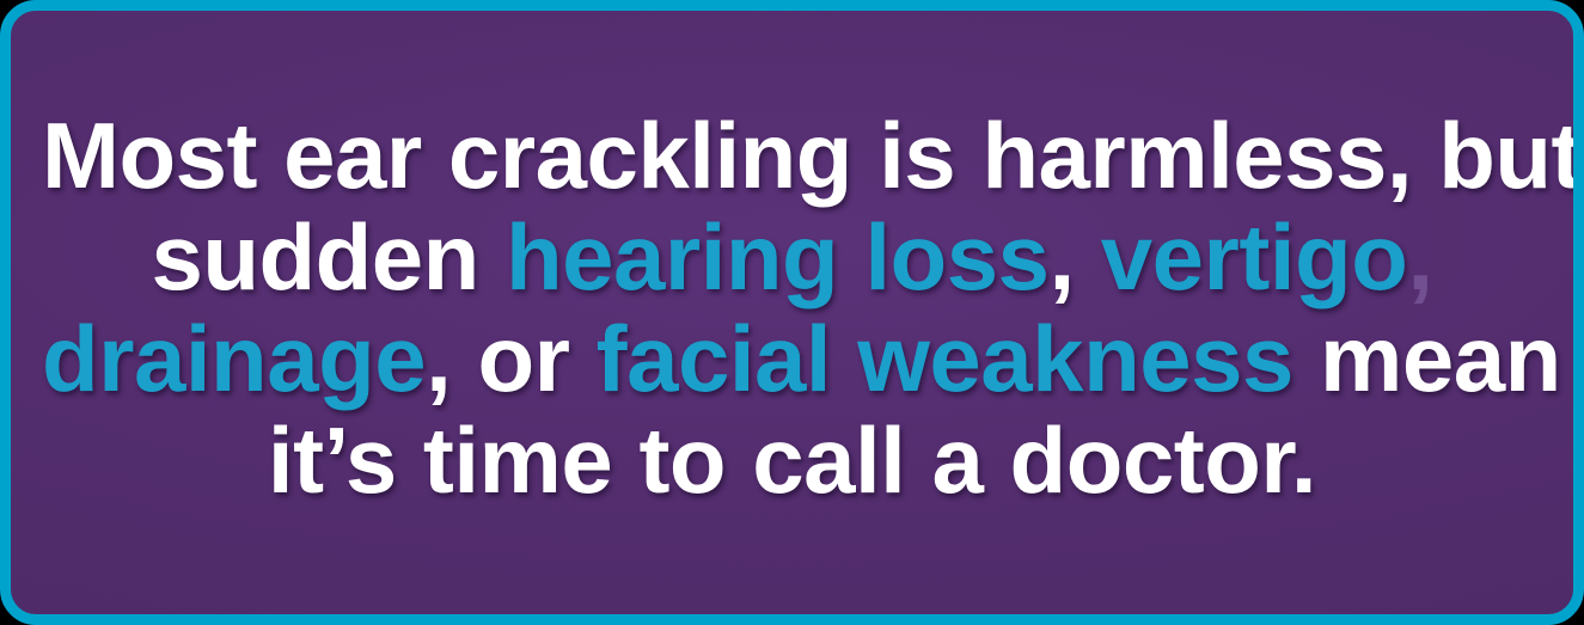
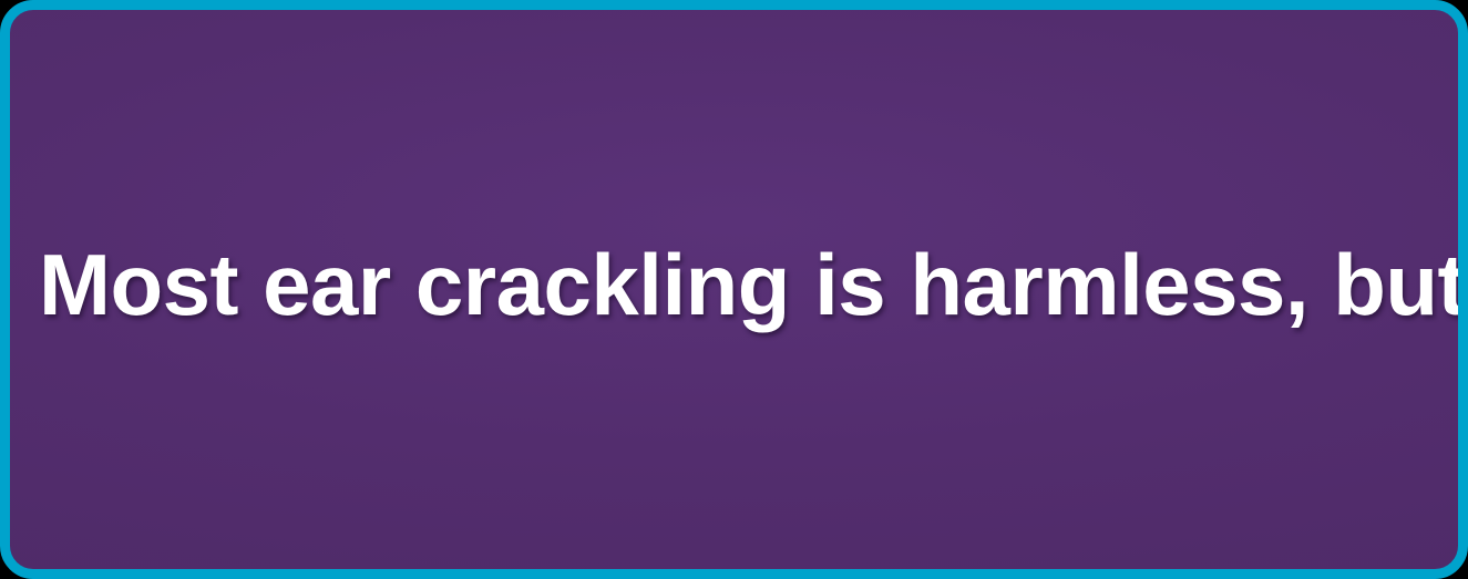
  Most ear crackling is harmless, but
- sudden hearing loss, vertigo,
- drainage, or facial weakness mean
- it’s time to call a doctor.
